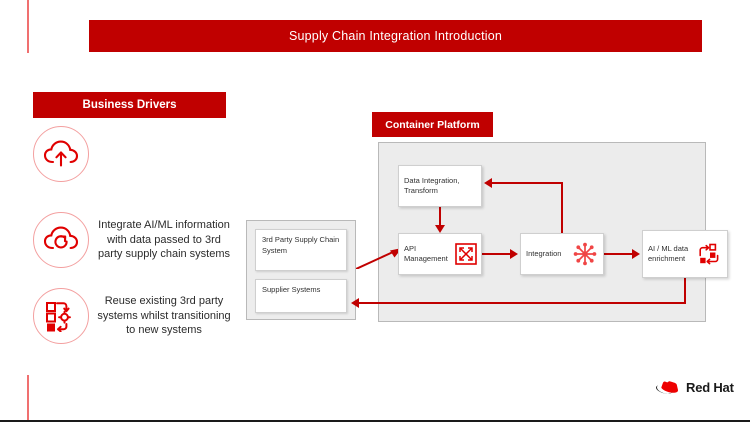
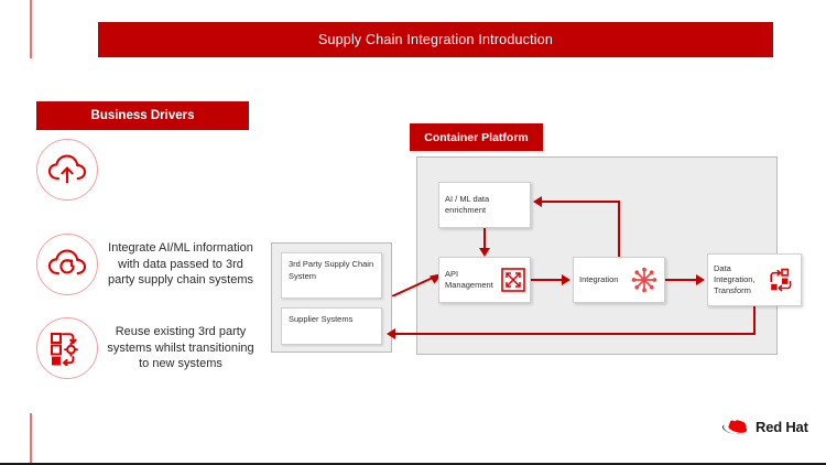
  Supply Chain Integration Introduction
  Business Drivers
  Integrate AI/ML information with data passed to 3rd party supply chain systems
  Reuse existing 3rd party systems whilst transitioning to new systems
  3rd Party Supply Chain System
  Supplier Systems
  Container Platform
- Data Integration, Transform
+ AI / ML data enrichment
  API Management
  Integration
- AI / ML data enrichment
+ Data Integration, Transform
  Red Hat
